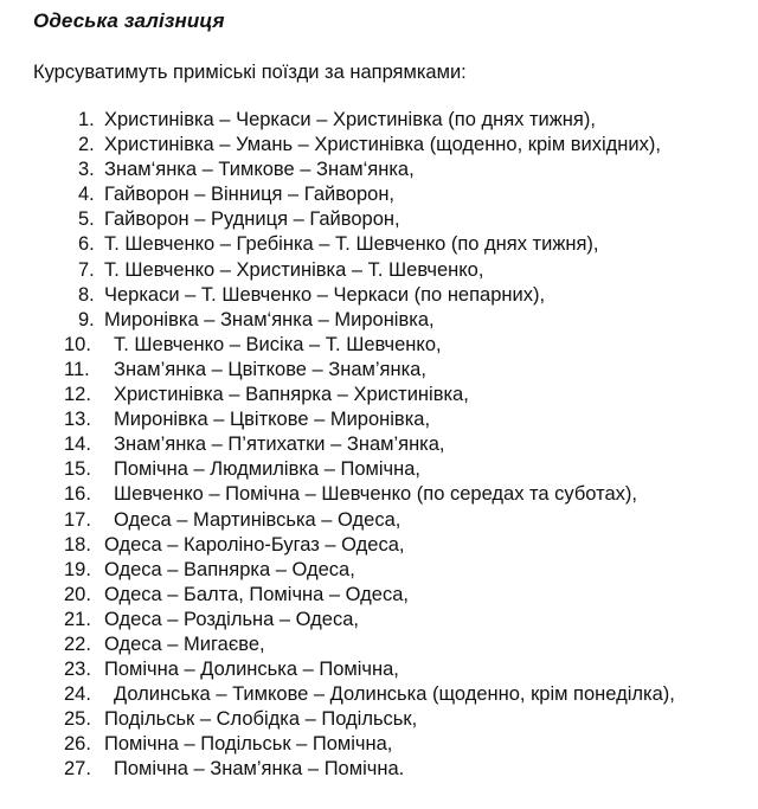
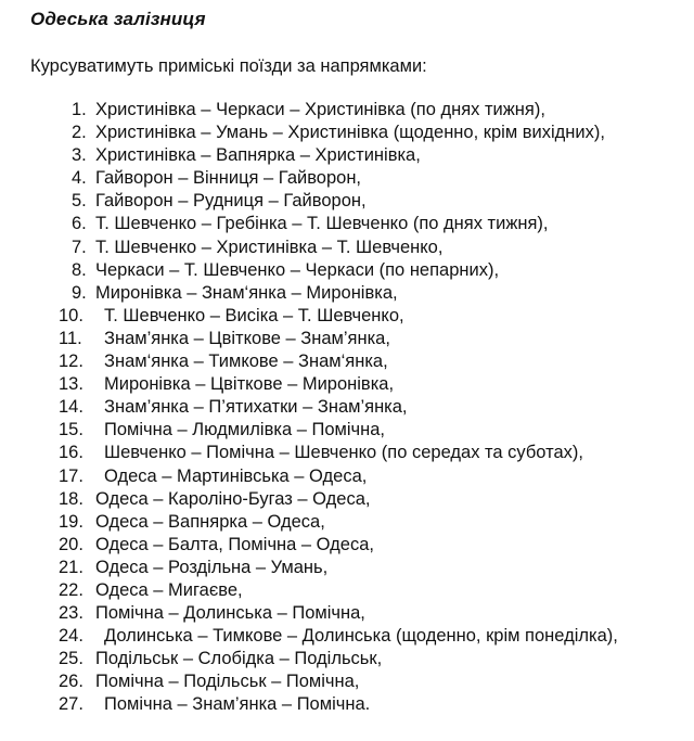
  Одеська залізниця
  Курсуватимуть приміські поїзди за напрямками:
  1.
  Христинівка – Черкаси – Христинівка (по днях тижня),
  2.
  Христинівка – Умань – Христинівка (щоденно, крім вихідних),
  3.
- Знам‘янка – Тимкове – Знам‘янка,
+ Христинівка – Вапнярка – Христинівка,
  4.
  Гайворон – Вінниця – Гайворон,
  5.
  Гайворон – Рудниця – Гайворон,
  6.
  Т. Шевченко – Гребінка – Т. Шевченко (по днях тижня),
  7.
  Т. Шевченко – Христинівка – Т. Шевченко,
  8.
  Черкаси – Т. Шевченко – Черкаси (по непарних),
  9.
  Миронівка – Знам‘янка – Миронівка,
  10.
  Т. Шевченко – Висіка – Т. Шевченко,
  11.
  Знам’янка – Цвіткове – Знам’янка,
  12.
- Христинівка – Вапнярка – Христинівка,
+ Знам‘янка – Тимкове – Знам‘янка,
  13.
  Миронівка – Цвіткове – Миронівка,
  14.
  Знам’янка – П’ятихатки – Знам’янка,
  15.
  Помічна – Людмилівка – Помічна,
  16.
  Шевченко – Помічна – Шевченко (по середах та суботах),
  17.
  Одеса – Мартинівська – Одеса,
  18.
  Одеса – Кароліно-Бугаз – Одеса,
  19.
  Одеса – Вапнярка – Одеса,
  20.
  Одеса – Балта, Помічна – Одеса,
  21.
- Одеса – Роздільна – Одеса,
+ Одеса – Роздільна – Умань,
  22.
  Одеса – Мигаєве,
  23.
  Помічна – Долинська – Помічна,
  24.
  Долинська – Тимкове – Долинська (щоденно, крім понеділка),
  25.
  Подільськ – Слобідка – Подільськ,
  26.
  Помічна – Подільськ – Помічна,
  27.
  Помічна – Знам’янка – Помічна.
